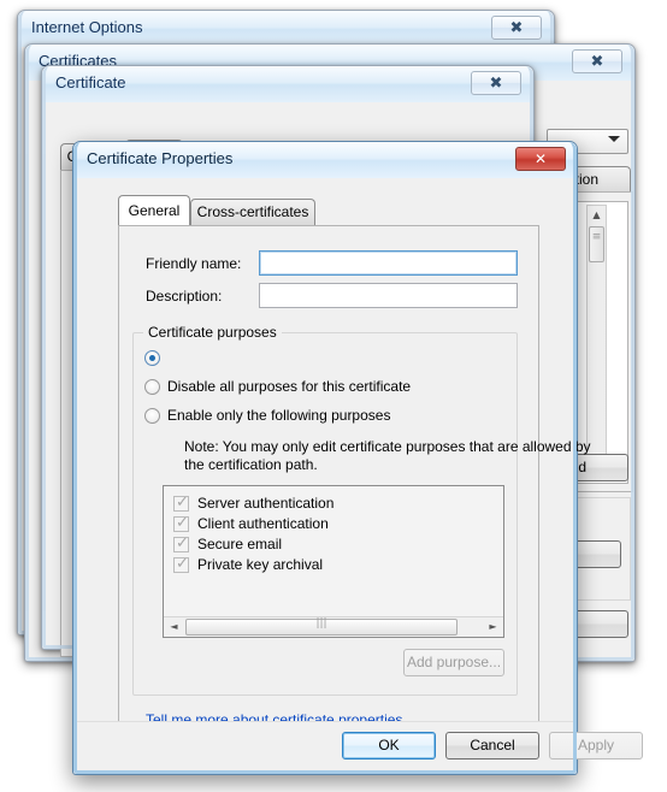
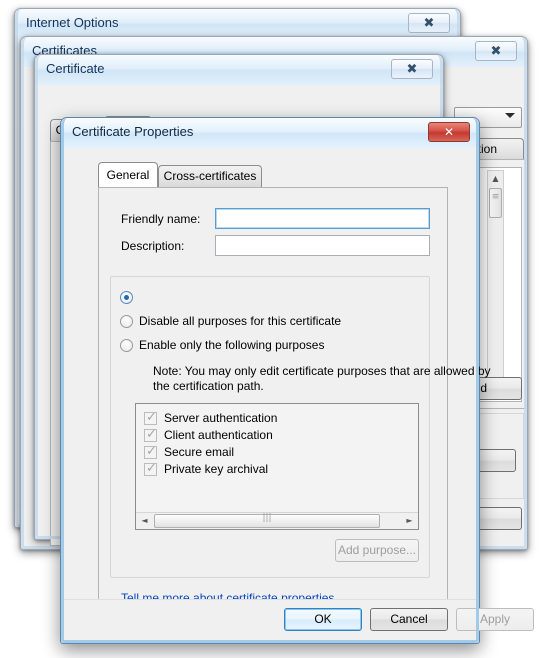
  Internet Options
  ✖
  Certificates
  ✖
  ▲
  ≡
  Certificate
  ✖
  Certificate Properties
  ✕
  General
  Cross-certificates
  Friendly name:
  Description:
- Certificate purposes
  Disable all purposes for this certificate
  Enable only the following purposes
  Note: You may only edit certificate purposes that are allowed by
  the certification path.
  ✓
  Server authentication
  ✓
  Client authentication
  ✓
  Secure email
  ✓
  Private key archival
  ◄
  ►
  |||
  Add purpose...
  Tell me more about certificate properties
  OK
  Cancel
  Apply
